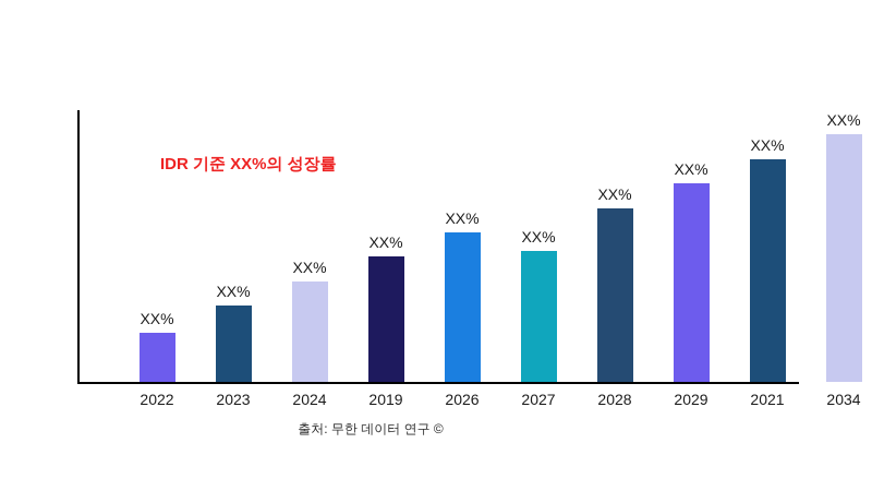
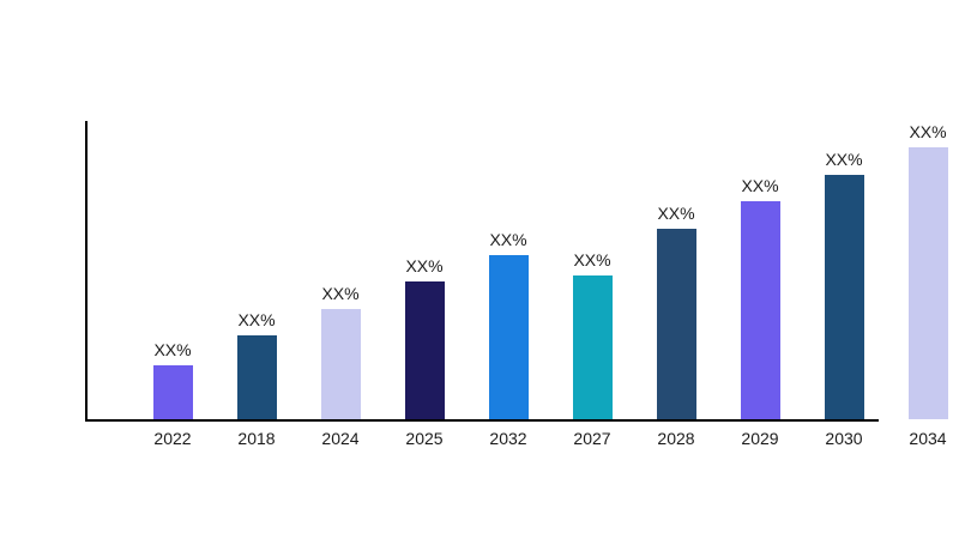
- IDR 기준 XX%의 성장률
  XX%
  XX%
  XX%
  XX%
  XX%
  XX%
  XX%
  XX%
  XX%
  XX%
  2022
- 2023
+ 2018
  2024
- 2019
+ 2025
- 2026
+ 2032
  2027
  2028
  2029
- 2021
+ 2030
  2034
- 출처: 무한 데이터 연구 ©
